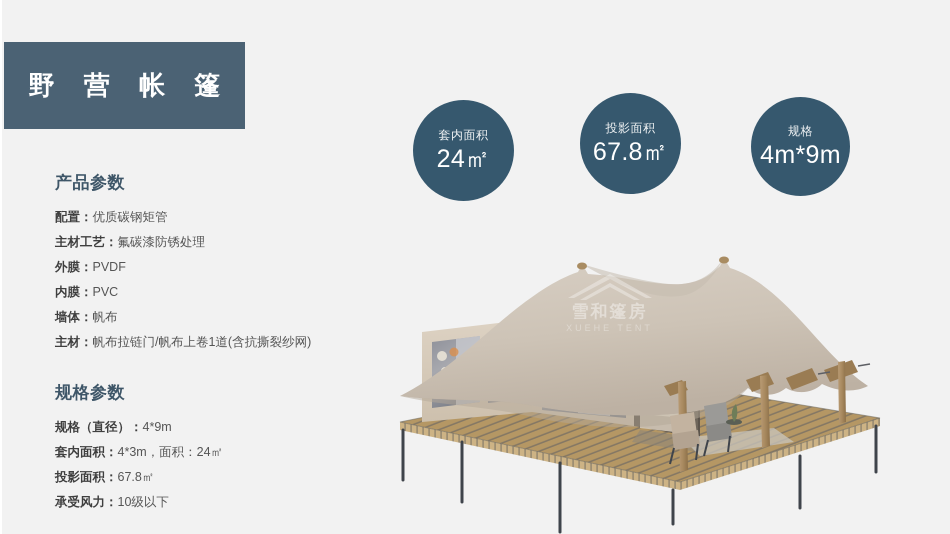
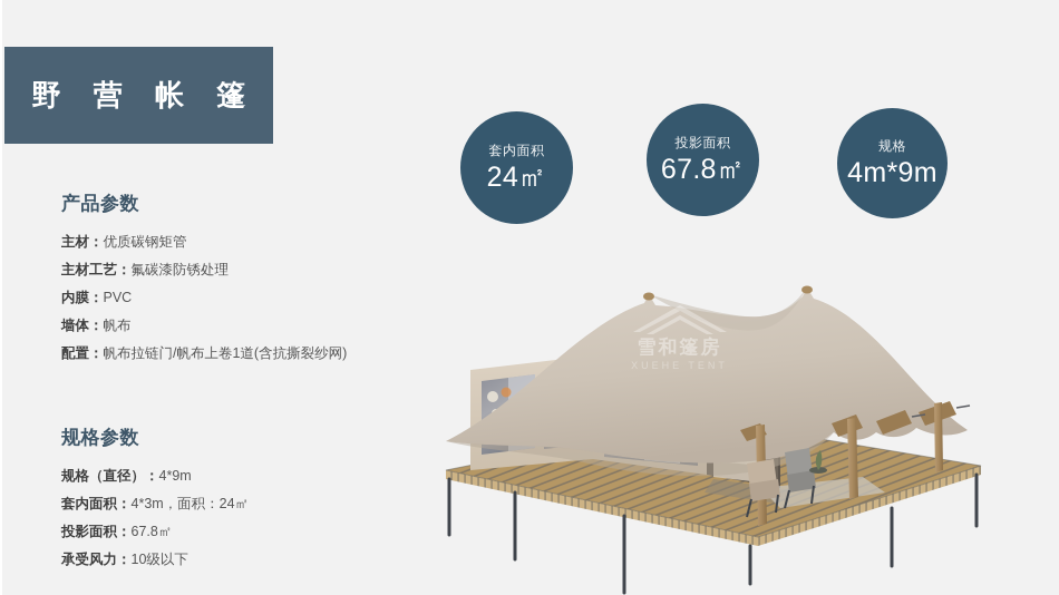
  野 营 帐 篷
  产品参数
- 配置：优质碳钢矩管
+ 主材：优质碳钢矩管
  主材工艺：氟碳漆防锈处理
- 外膜：PVDF
  内膜：PVC
  墙体：帆布
- 主材：帆布拉链门/帆布上卷1道(含抗撕裂纱网)
+ 配置：帆布拉链门/帆布上卷1道(含抗撕裂纱网)
  规格参数
  规格（直径）：4*9m
  套内面积：4*3m，面积：24㎡
  投影面积：67.8㎡
  承受风力：10级以下
  套内面积
  24㎡
  投影面积
  67.8㎡
  规格
  4m*9m
  雪和篷房
  XUEHE TENT
